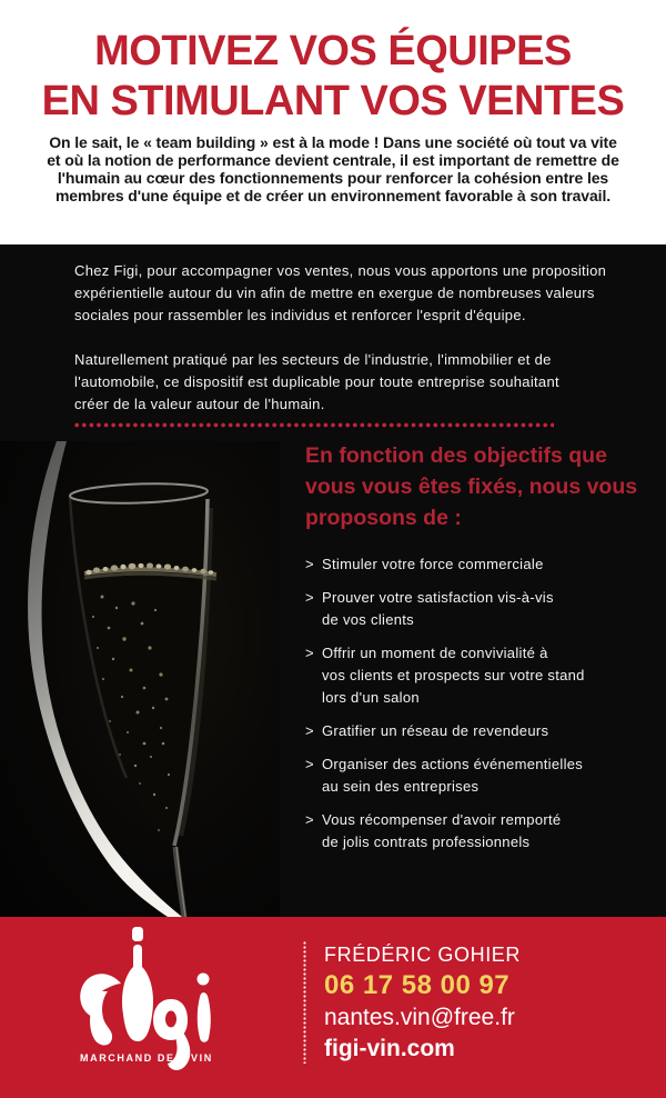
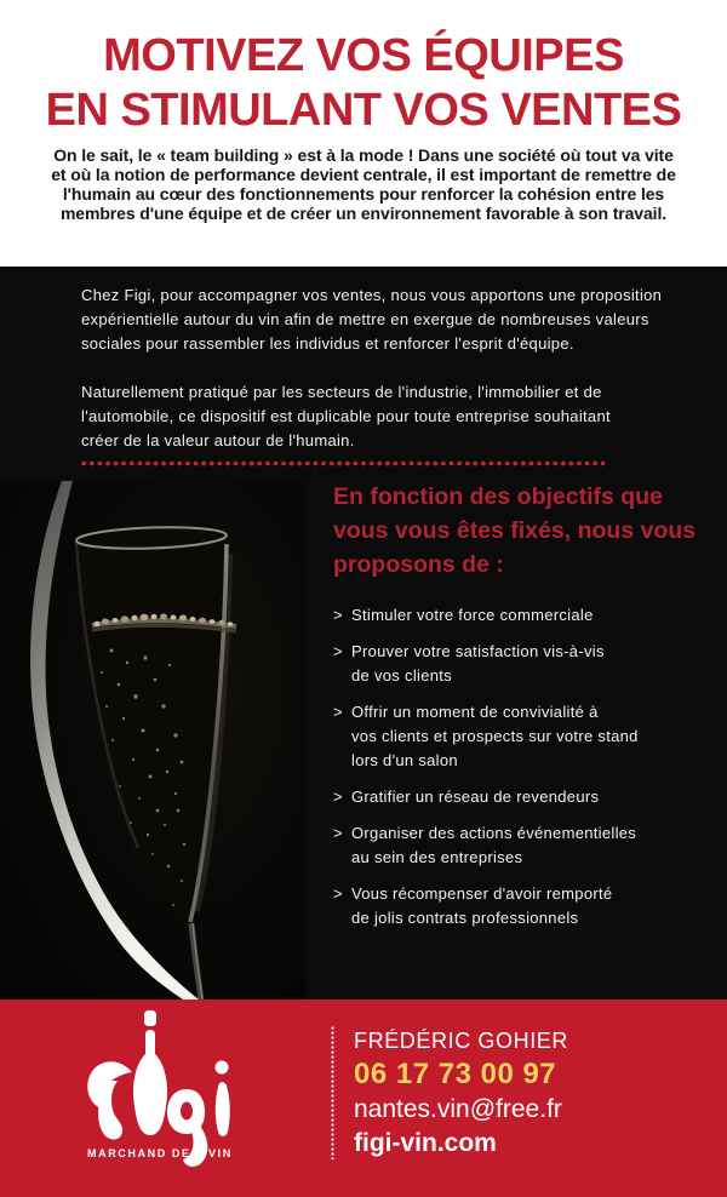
  MOTIVEZ VOS ÉQUIPES
  EN STIMULANT VOS VENTES
  On le sait, le « team building » est à la mode ! Dans une société où tout va vite
  et où la notion de performance devient centrale, il est important de remettre de
  l'humain au cœur des fonctionnements pour renforcer la cohésion entre les
  membres d'une équipe et de créer un environnement favorable à son travail.
  Chez Figi, pour accompagner vos ventes, nous vous apportons une proposition
  expérientielle autour du vin afin de mettre en exergue de nombreuses valeurs
  sociales pour rassembler les individus et renforcer l'esprit d'équipe.
  Naturellement pratiqué par les secteurs de l'industrie, l'immobilier et de
  l'automobile, ce dispositif est duplicable pour toute entreprise souhaitant
  créer de la valeur autour de l'humain.
  En fonction des objectifs que
  vous vous êtes fixés, nous vous
  proposons de :
  >
  Stimuler votre force commerciale
  >
  Prouver votre satisfaction vis-à-vis
  de vos clients
  >
  Offrir un moment de convivialité à
  vos clients et prospects sur votre stand
  lors d'un salon
  >
  Gratifier un réseau de revendeurs
  >
  Organiser des actions événementielles
  au sein des entreprises
  >
  Vous récompenser d'avoir remporté
  de jolis contrats professionnels
  MARCHAND DE
  VIN
  FRÉDÉRIC GOHIER
- 06 17 58 00 97
+ 06 17 73 00 97
  nantes.vin@free.fr
  figi-vin.com
